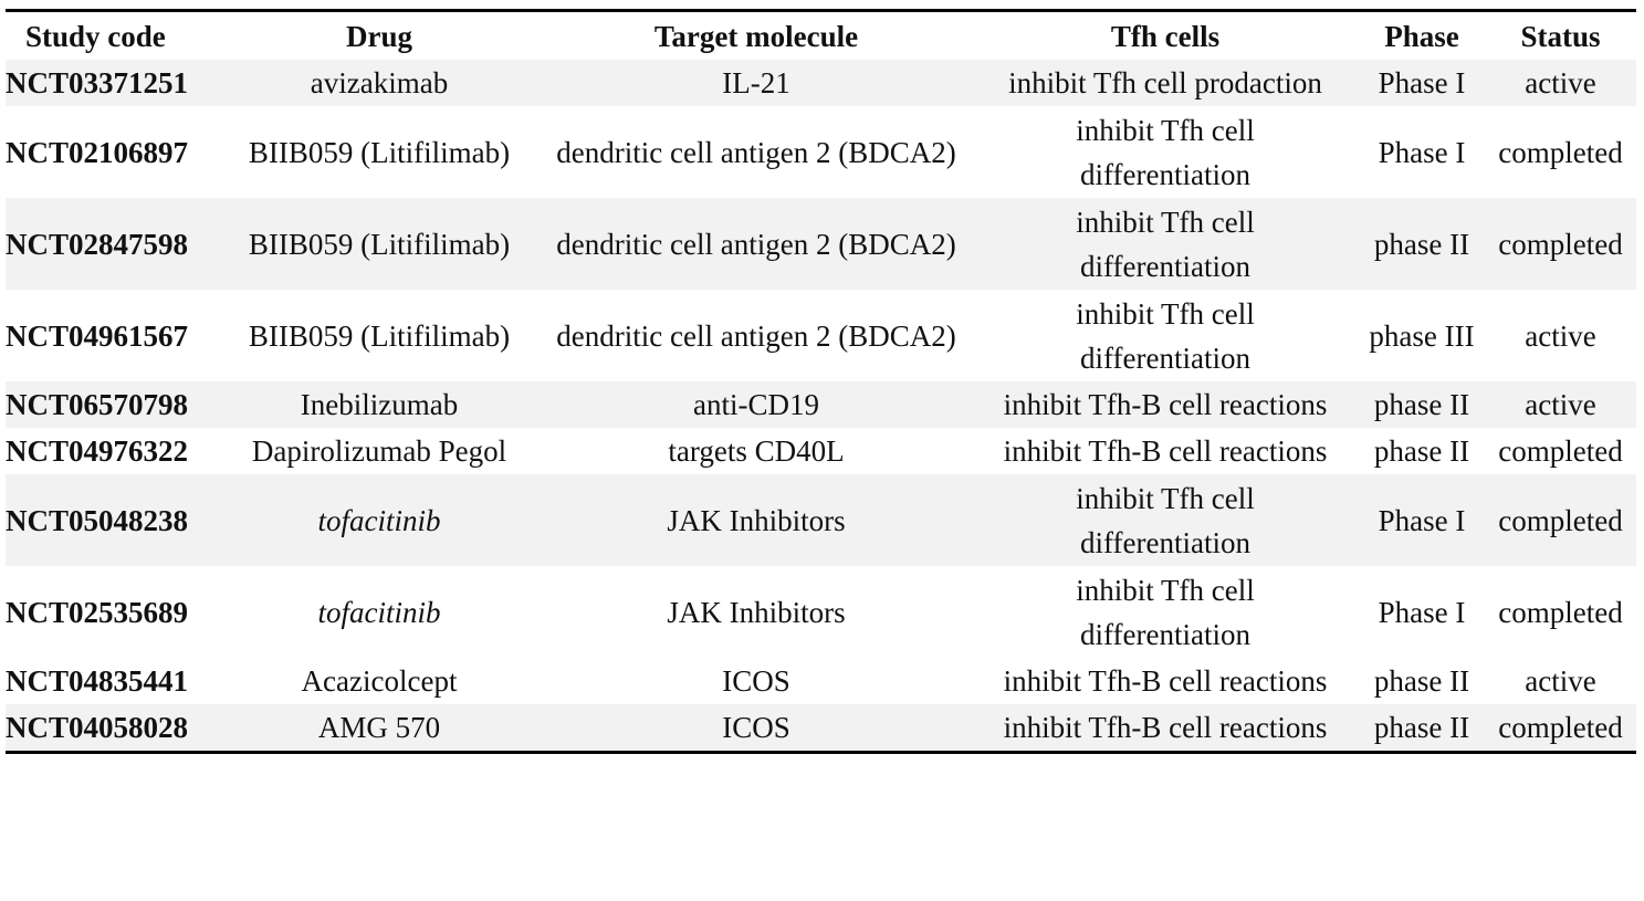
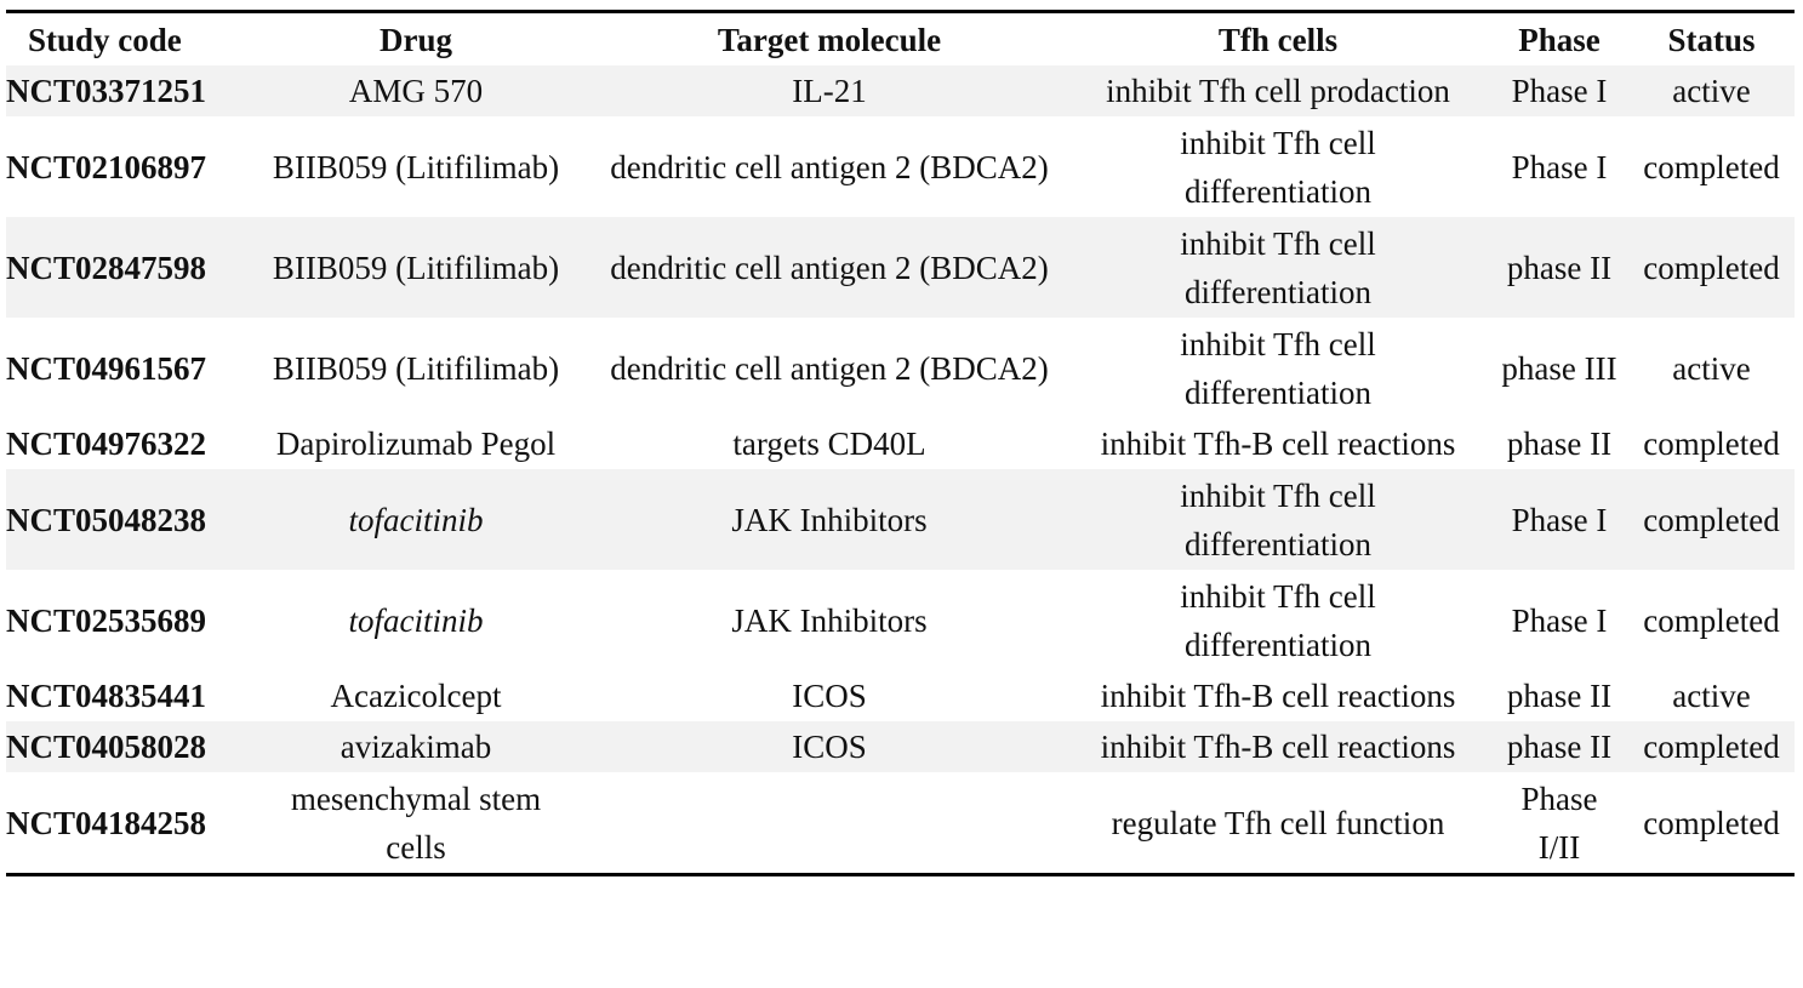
  Study code	Drug	Target molecule	Tfh cells	Phase	Status
- NCT03371251	avizakimab	IL-21	inhibit Tfh cell prodaction	Phase I	active
+ NCT03371251	AMG 570	IL-21	inhibit Tfh cell prodaction	Phase I	active
  NCT02106897	BIIB059 (Litifilimab)	dendritic cell antigen 2 (BDCA2)	inhibit Tfh cell differentiation	Phase I	completed
  NCT02847598	BIIB059 (Litifilimab)	dendritic cell antigen 2 (BDCA2)	inhibit Tfh cell differentiation	phase II	completed
  NCT04961567	BIIB059 (Litifilimab)	dendritic cell antigen 2 (BDCA2)	inhibit Tfh cell differentiation	phase III	active
- NCT06570798	Inebilizumab	anti-CD19	inhibit Tfh-B cell reactions	phase II	active
  NCT04976322	Dapirolizumab Pegol	targets CD40L	inhibit Tfh-B cell reactions	phase II	completed
  NCT05048238	tofacitinib	JAK Inhibitors	inhibit Tfh cell differentiation	Phase I	completed
  NCT02535689	tofacitinib	JAK Inhibitors	inhibit Tfh cell differentiation	Phase I	completed
  NCT04835441	Acazicolcept	ICOS	inhibit Tfh-B cell reactions	phase II	active
- NCT04058028	AMG 570	ICOS	inhibit Tfh-B cell reactions	phase II	completed
+ NCT04058028	avizakimab	ICOS	inhibit Tfh-B cell reactions	phase II	completed
+ NCT04184258	mesenchymal stem cells		regulate Tfh cell function	Phase I/II	completed
